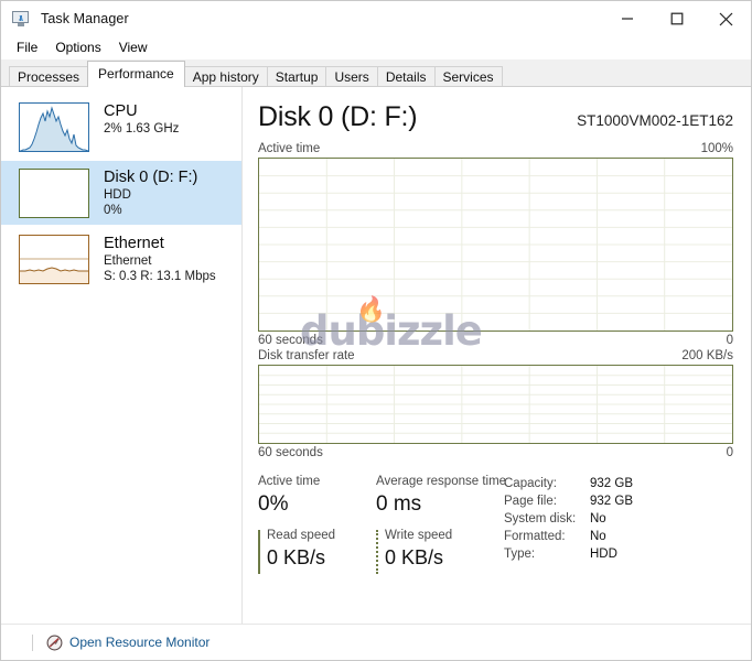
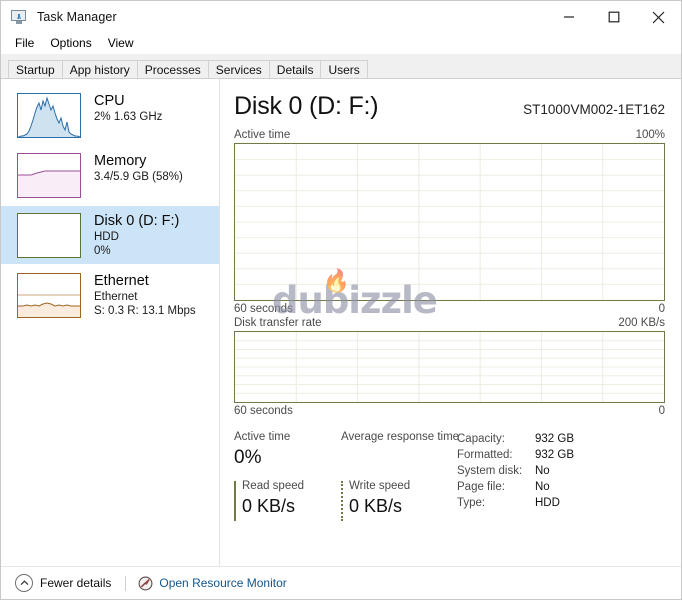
  Task Manager
  File
  Options
  View
- Processes
+ Startup
- Performance
  App history
- Startup
+ Processes
- Users
+ Services
  Details
- Services
+ Users
  CPU
  2% 1.63 GHz
+ Memory
+ 3.4/5.9 GB (58%)
  Disk 0 (D: F:)
  HDD
  0%
  Ethernet
  Ethernet
  S: 0.3 R: 13.1 Mbps
  Disk 0 (D: F:)
  ST1000VM002-1ET162
  Active time
  100%
  60 seconds
  0
  Disk transfer rate
  200 KB/s
  60 seconds
  0
  Active time
  0%
  Average response time
- 0 ms
  Read speed
  0 KB/s
  Write speed
  0 KB/s
  Capacity:
  932 GB
- Page file:
+ Formatted:
  932 GB
  System disk:
  No
- Formatted:
+ Page file:
  No
  Type:
  HDD
  dubizzle
+ Fewer details
  Open Resource Monitor
